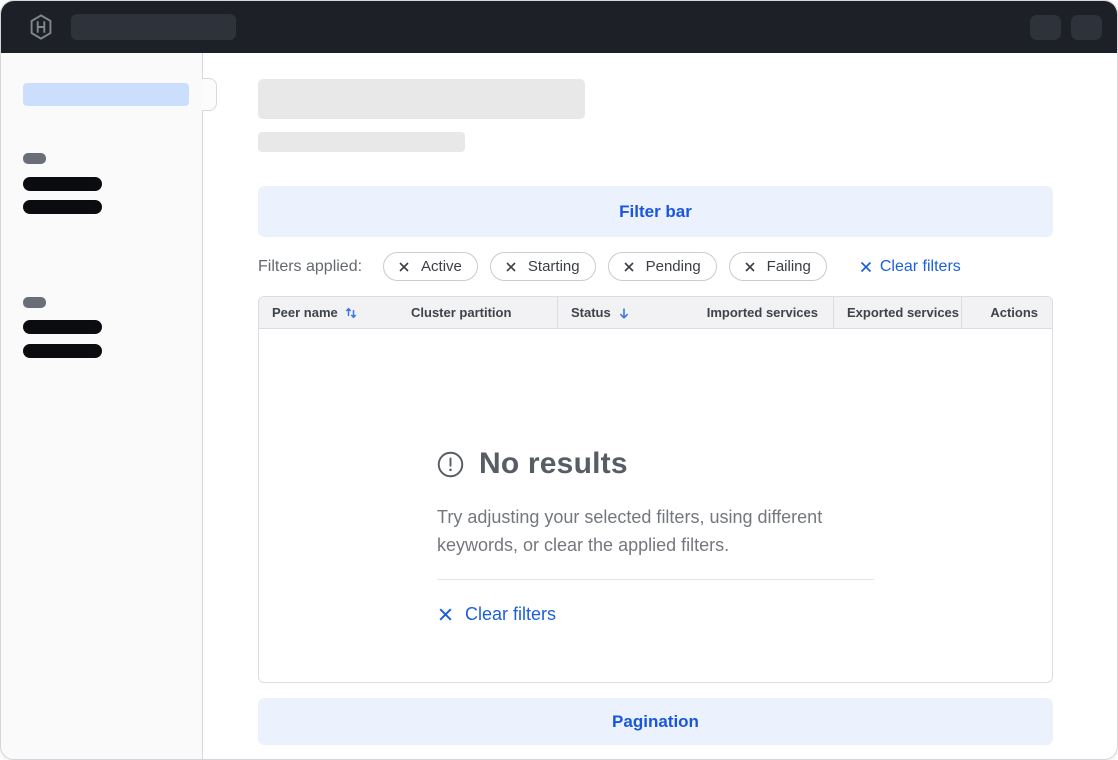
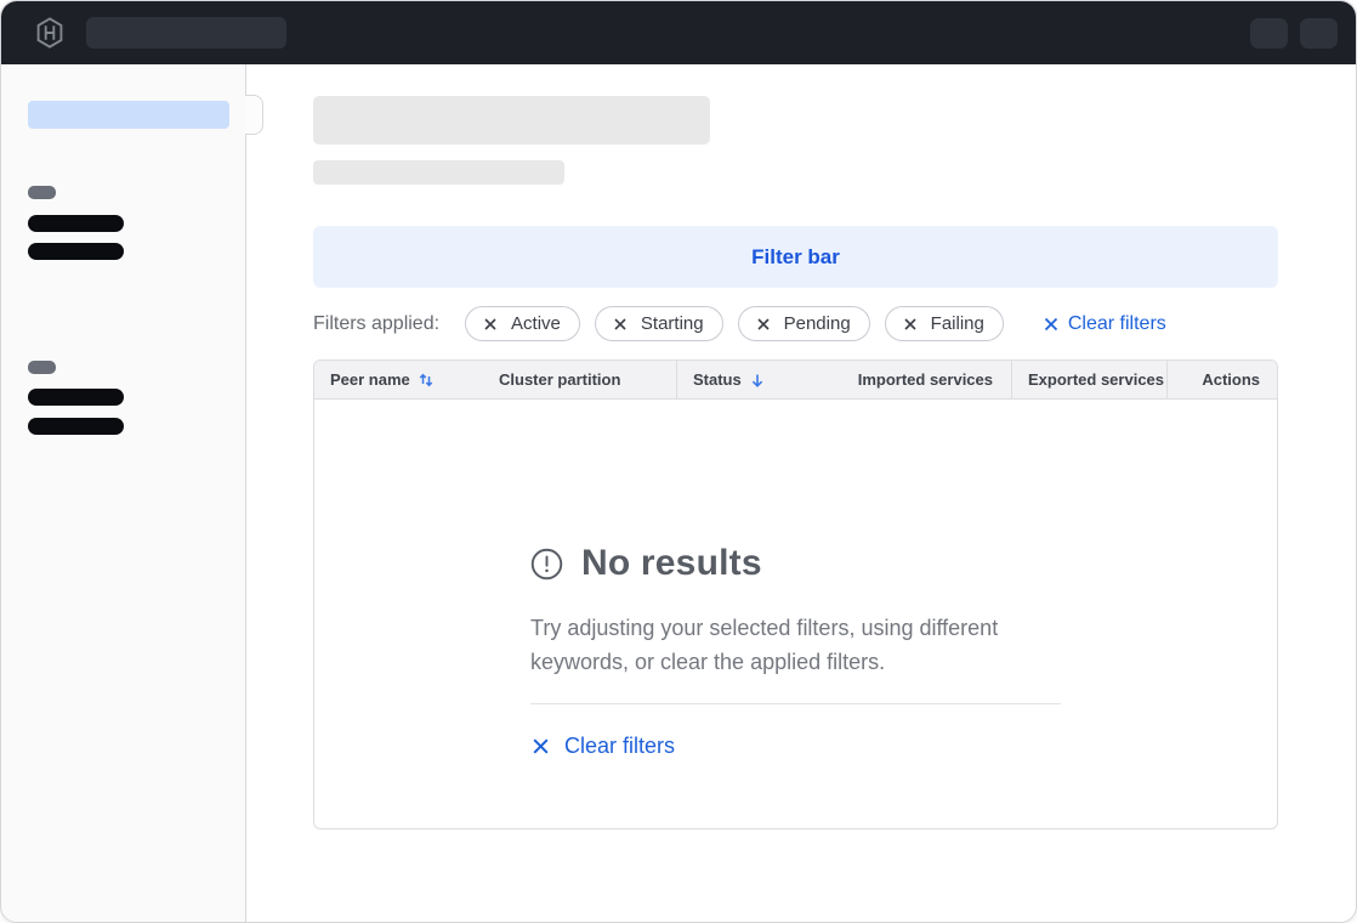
  Filter bar
  Filters applied:
  Active
  Starting
  Pending
  Failing
  Clear filters
  Peer name
  Cluster partition
  Status
  Imported services
  Exported services
  Actions
  No results
  Try adjusting your selected filters, using different keywords, or clear the applied filters.
  Clear filters
- Pagination
